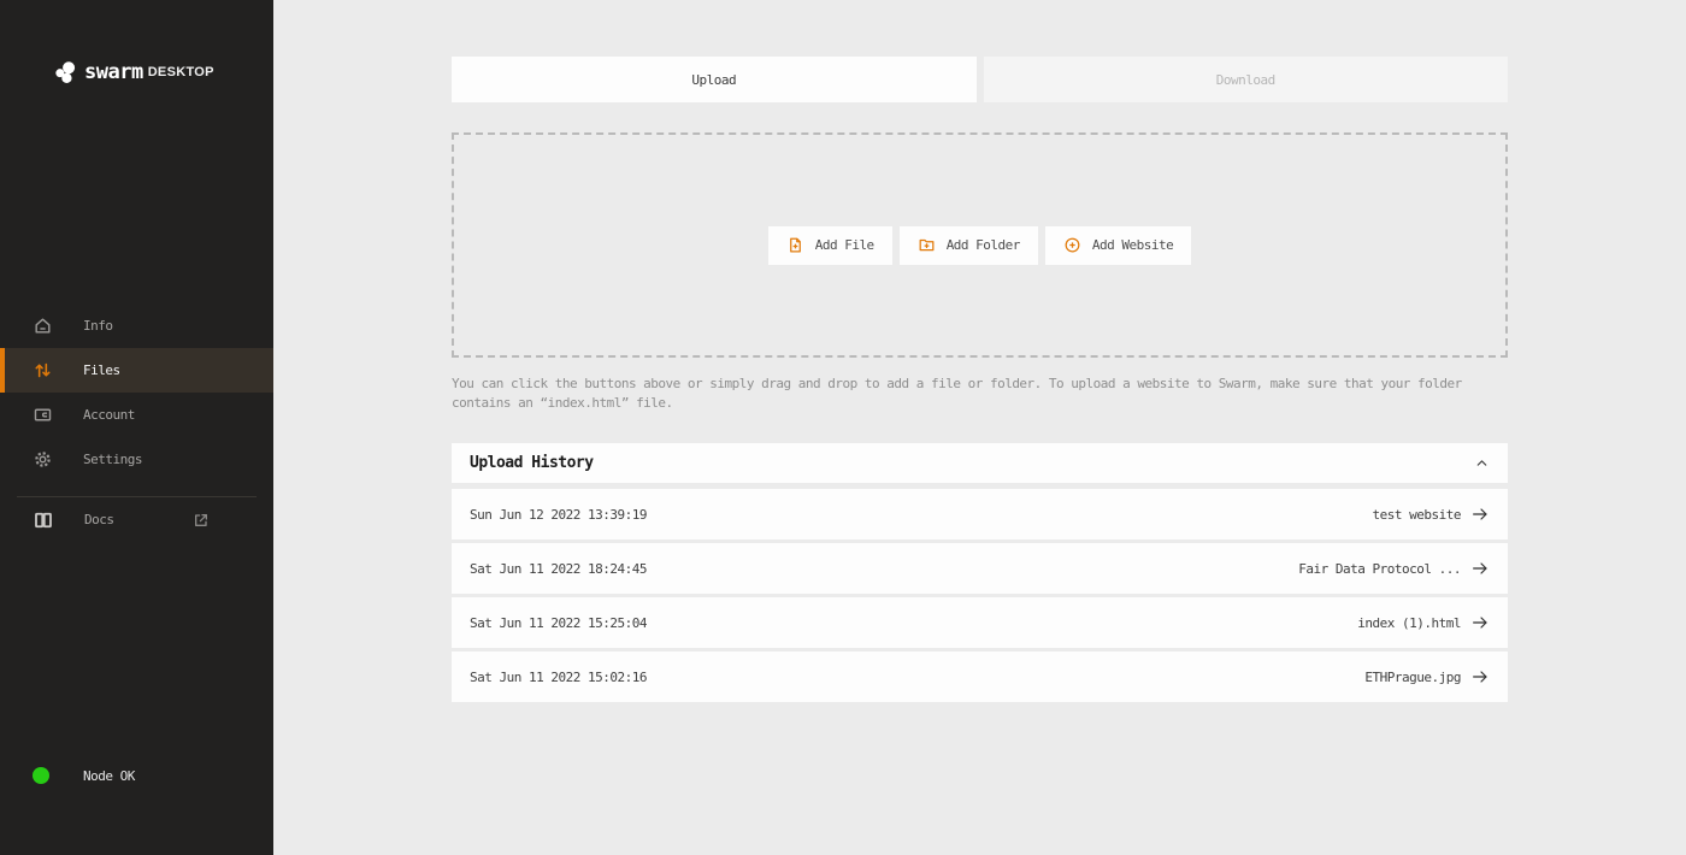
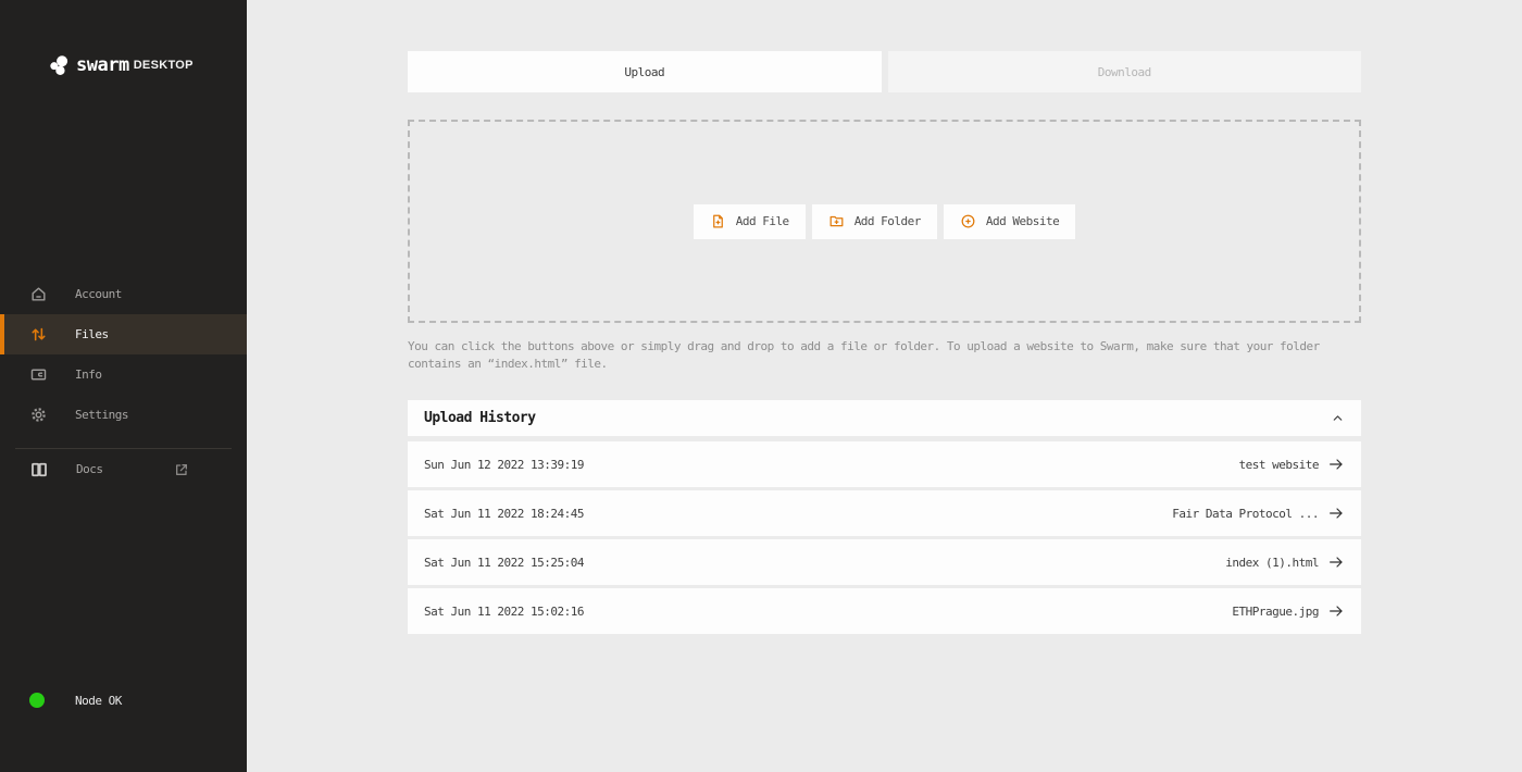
  swarm
  DESKTOP
- Info
+ Account
  Files
- Account
+ Info
  Settings
  Docs
  Node OK
  Upload
  Download
  Add File
  Add Folder
  Add Website
  You can click the buttons above or simply drag and drop to add a file or folder. To upload a website to Swarm, make sure that your folder contains an “index.html” file.
  Upload History
  Sun Jun 12 2022 13:39:19
  test website
  Sat Jun 11 2022 18:24:45
  Fair Data Protocol ...
  Sat Jun 11 2022 15:25:04
  index (1).html
  Sat Jun 11 2022 15:02:16
  ETHPrague.jpg
